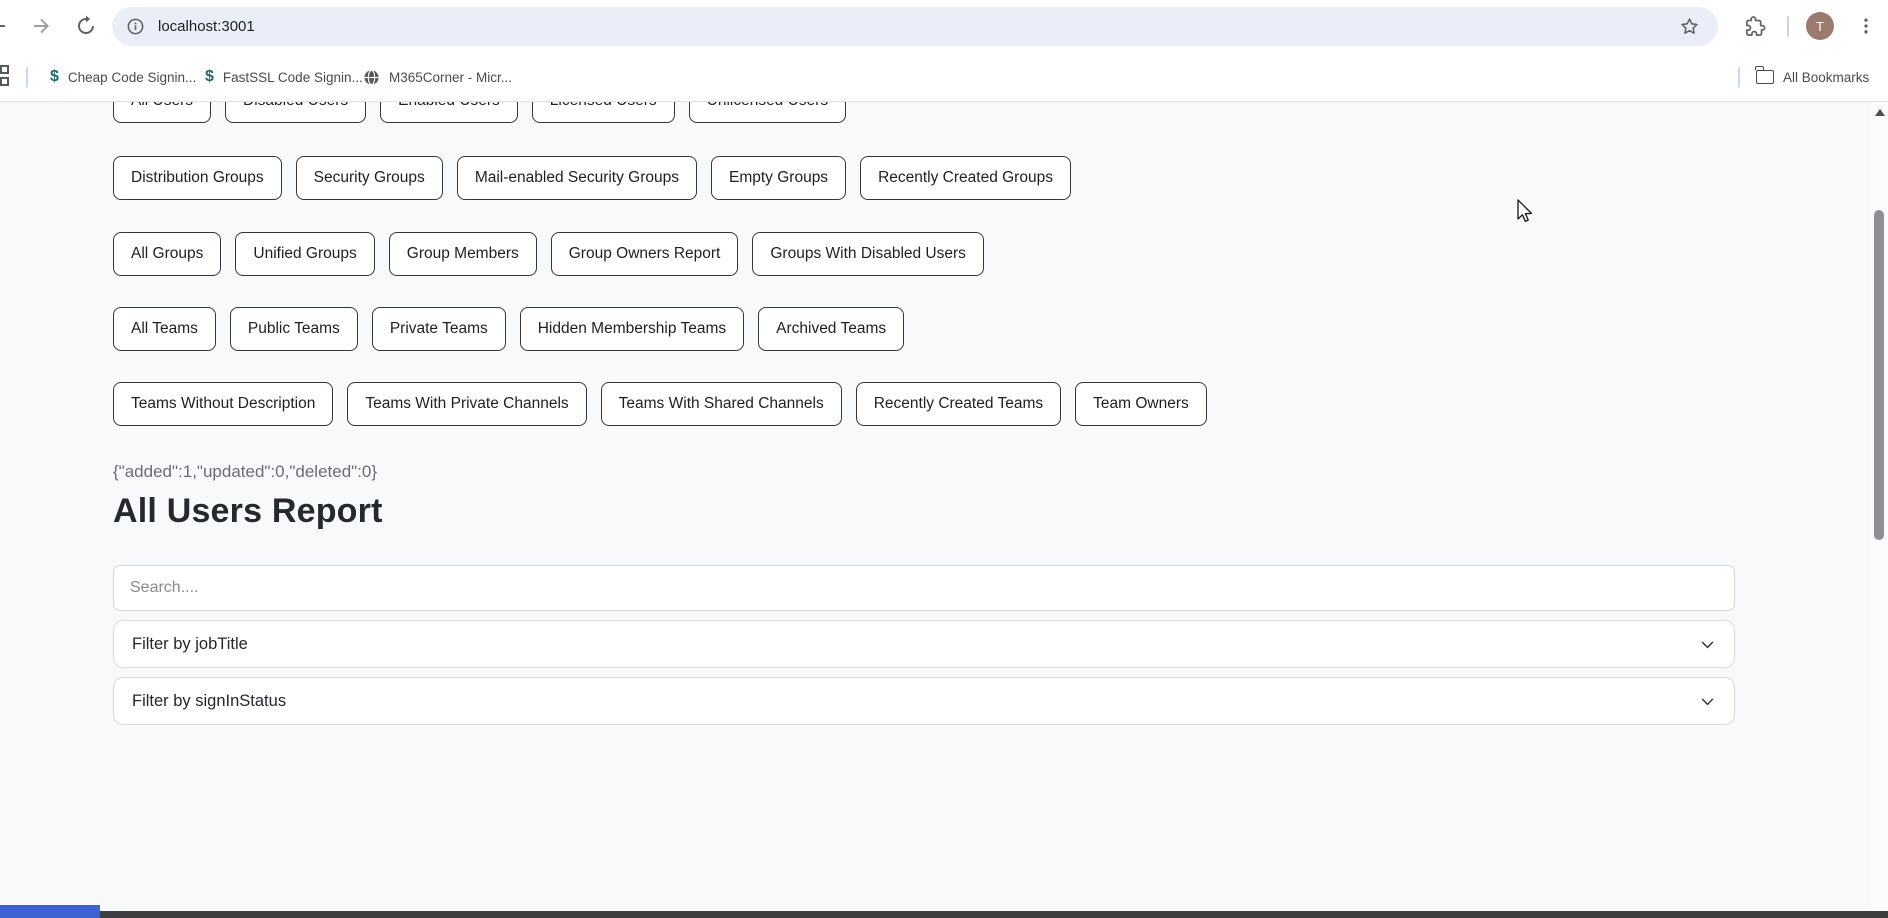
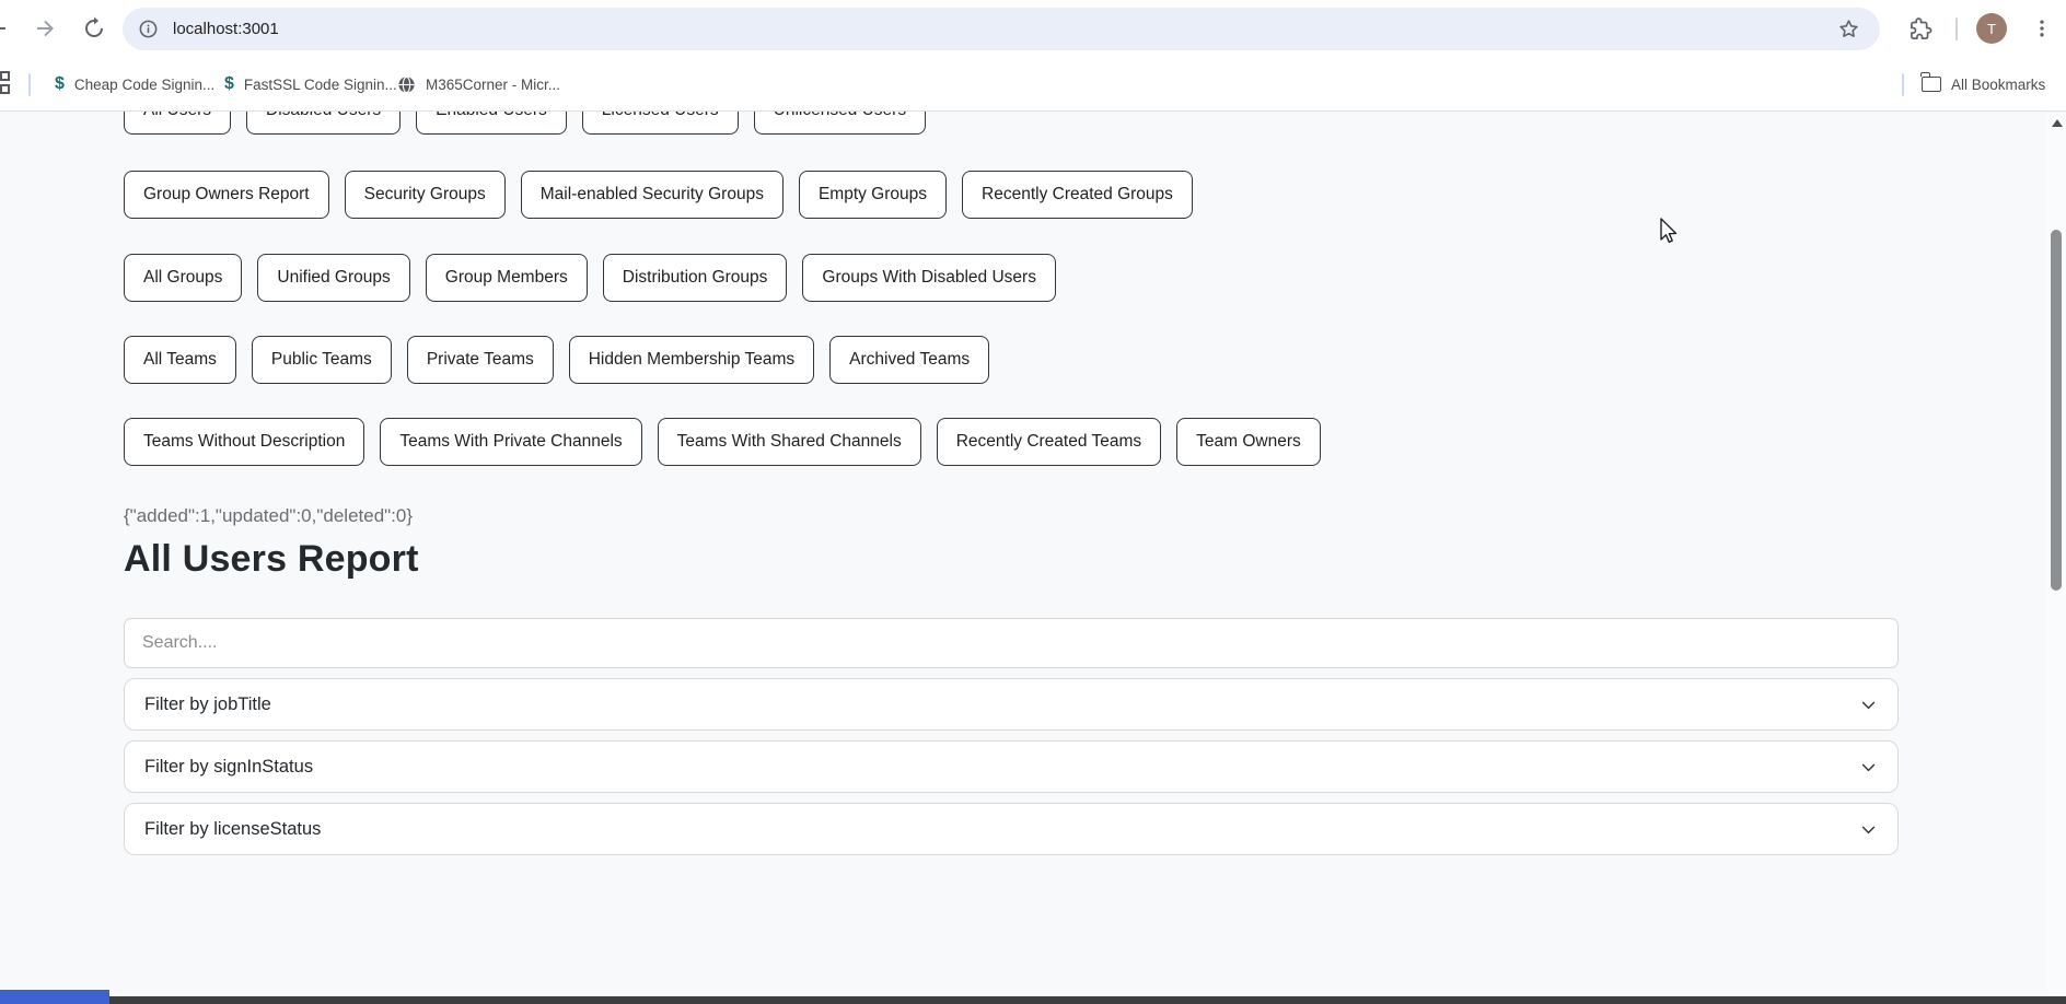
  localhost:3001
  T
  $
  Cheap Code Signin...
  $
  FastSSL Code Signin...
  M365Corner - Micr...
  All Bookmarks
- Distribution Groups
+ Group Owners Report
  Security Groups
  Mail-enabled Security Groups
  Empty Groups
  Recently Created Groups
  All Groups
  Unified Groups
  Group Members
- Group Owners Report
+ Distribution Groups
  Groups With Disabled Users
  All Teams
  Public Teams
  Private Teams
  Hidden Membership Teams
  Archived Teams
  Teams Without Description
  Teams With Private Channels
  Teams With Shared Channels
  Recently Created Teams
  Team Owners
  {"added":1,"updated":0,"deleted":0}
  All Users Report
  Search....
  Filter by jobTitle
  Filter by signInStatus
+ Filter by licenseStatus
